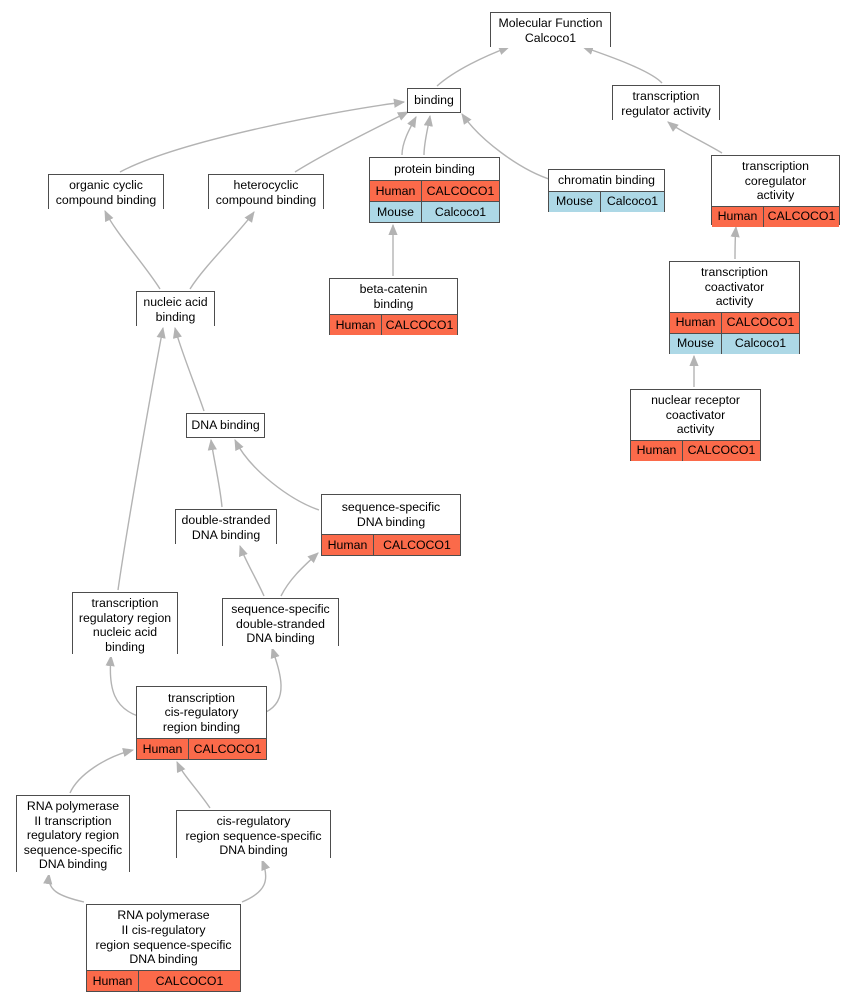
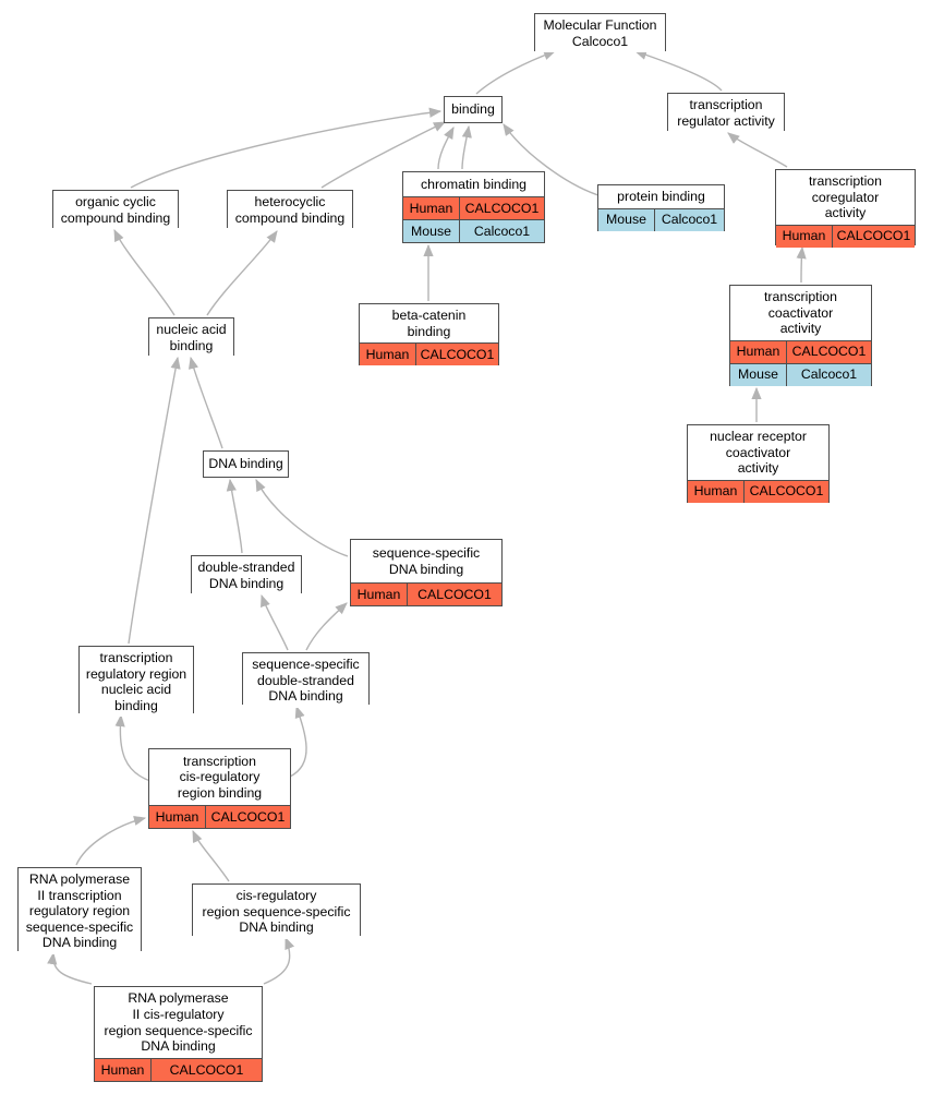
  Molecular Function
  Calcoco1
  binding
  transcription
  regulator activity
  organic cyclic
  compound binding
  heterocyclic
  compound binding
- protein binding
+ chromatin binding
  Human
  CALCOCO1
  Mouse
  Calcoco1
- chromatin binding
+ protein binding
  Mouse
  Calcoco1
  transcription
  coregulator
  activity
  Human
  CALCOCO1
  nucleic acid
  binding
  beta-catenin
  binding
  Human
  CALCOCO1
  transcription
  coactivator
  activity
  Human
  CALCOCO1
  Mouse
  Calcoco1
  nuclear receptor
  coactivator
  activity
  Human
  CALCOCO1
  DNA binding
  double-stranded
  DNA binding
  sequence-specific
  DNA binding
  Human
  CALCOCO1
  transcription
  regulatory region
  nucleic acid
  binding
  sequence-specific
  double-stranded
  DNA binding
  transcription
  cis-regulatory
  region binding
  Human
  CALCOCO1
  RNA polymerase
  II transcription
  regulatory region
  sequence-specific
  DNA binding
  cis-regulatory
  region sequence-specific
  DNA binding
  RNA polymerase
  II cis-regulatory
  region sequence-specific
  DNA binding
  Human
  CALCOCO1
